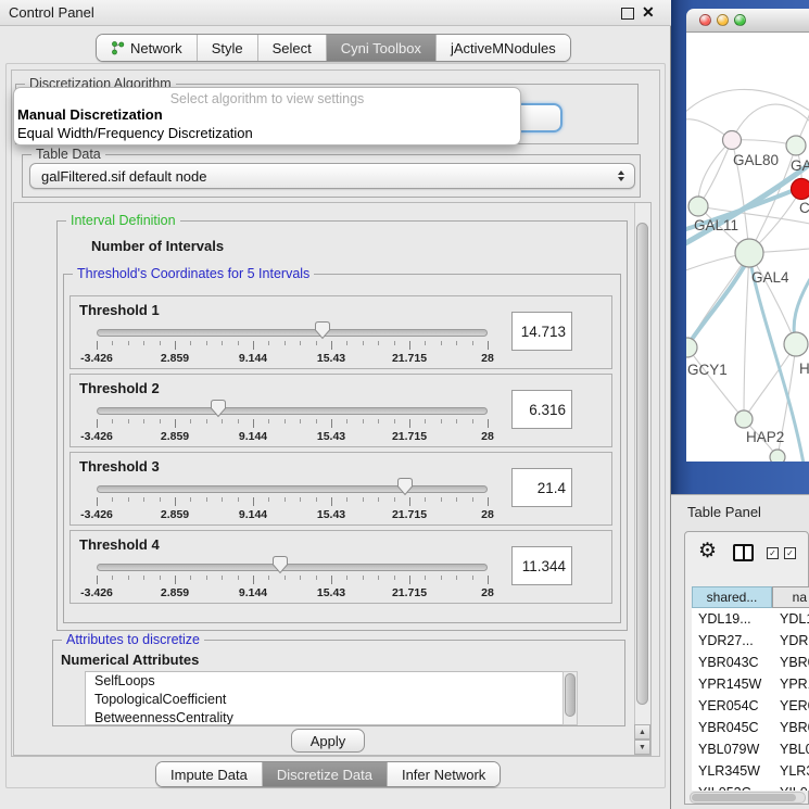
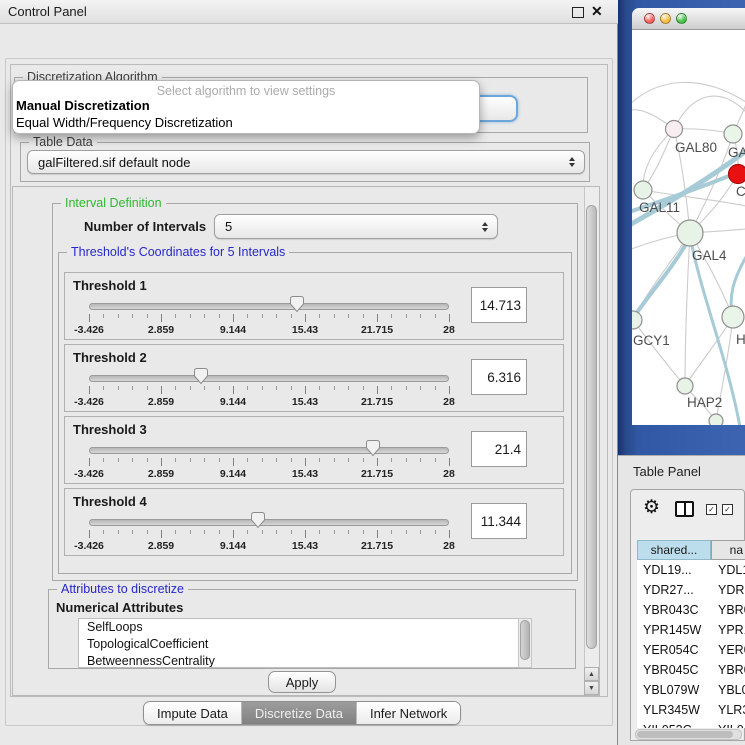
  Control Panel
  ✕
- Network
- Style
- Select
- Cyni Toolbox
- jActiveMNodules
  Discretization Algorithm
  Select algorithm to view settings
  Manual Discretization
  Equal Width/Frequency Discretization
  Table Data
  galFiltered.sif default node
  Interval Definition
  Number of Intervals
+ 5
  Threshold's Coordinates for 5 Intervals
  Threshold 1
  -3.426
  2.859
  9.144
  15.43
  21.715
  28
  14.713
  Threshold 2
  -3.426
  2.859
  9.144
  15.43
  21.715
  28
  6.316
  Threshold 3
  -3.426
  2.859
  9.144
  15.43
  21.715
  28
  21.4
  Threshold 4
  -3.426
  2.859
  9.144
  15.43
  21.715
  28
  11.344
  Attributes to discretize
  Numerical Attributes
  SelfLoops
  TopologicalCoefficient
  BetweennessCentrality
  Apply
  Impute Data
  Discretize Data
  Infer Network
  GAL80
  GA
  C
  GAL11
  GAL4
  GCY1
  H
  HAP2
  Table Panel
  ⚙
  ✓
  ✓
  shared...
  na
  YDL19...
  YDL
  YDR27...
  YDR
  YBR043C
  YBR
  YPR145W
  YPR
  YER054C
  YER
  YBR045C
  YBR
  YBL079W
  YBL
  YLR345W
  YLR
